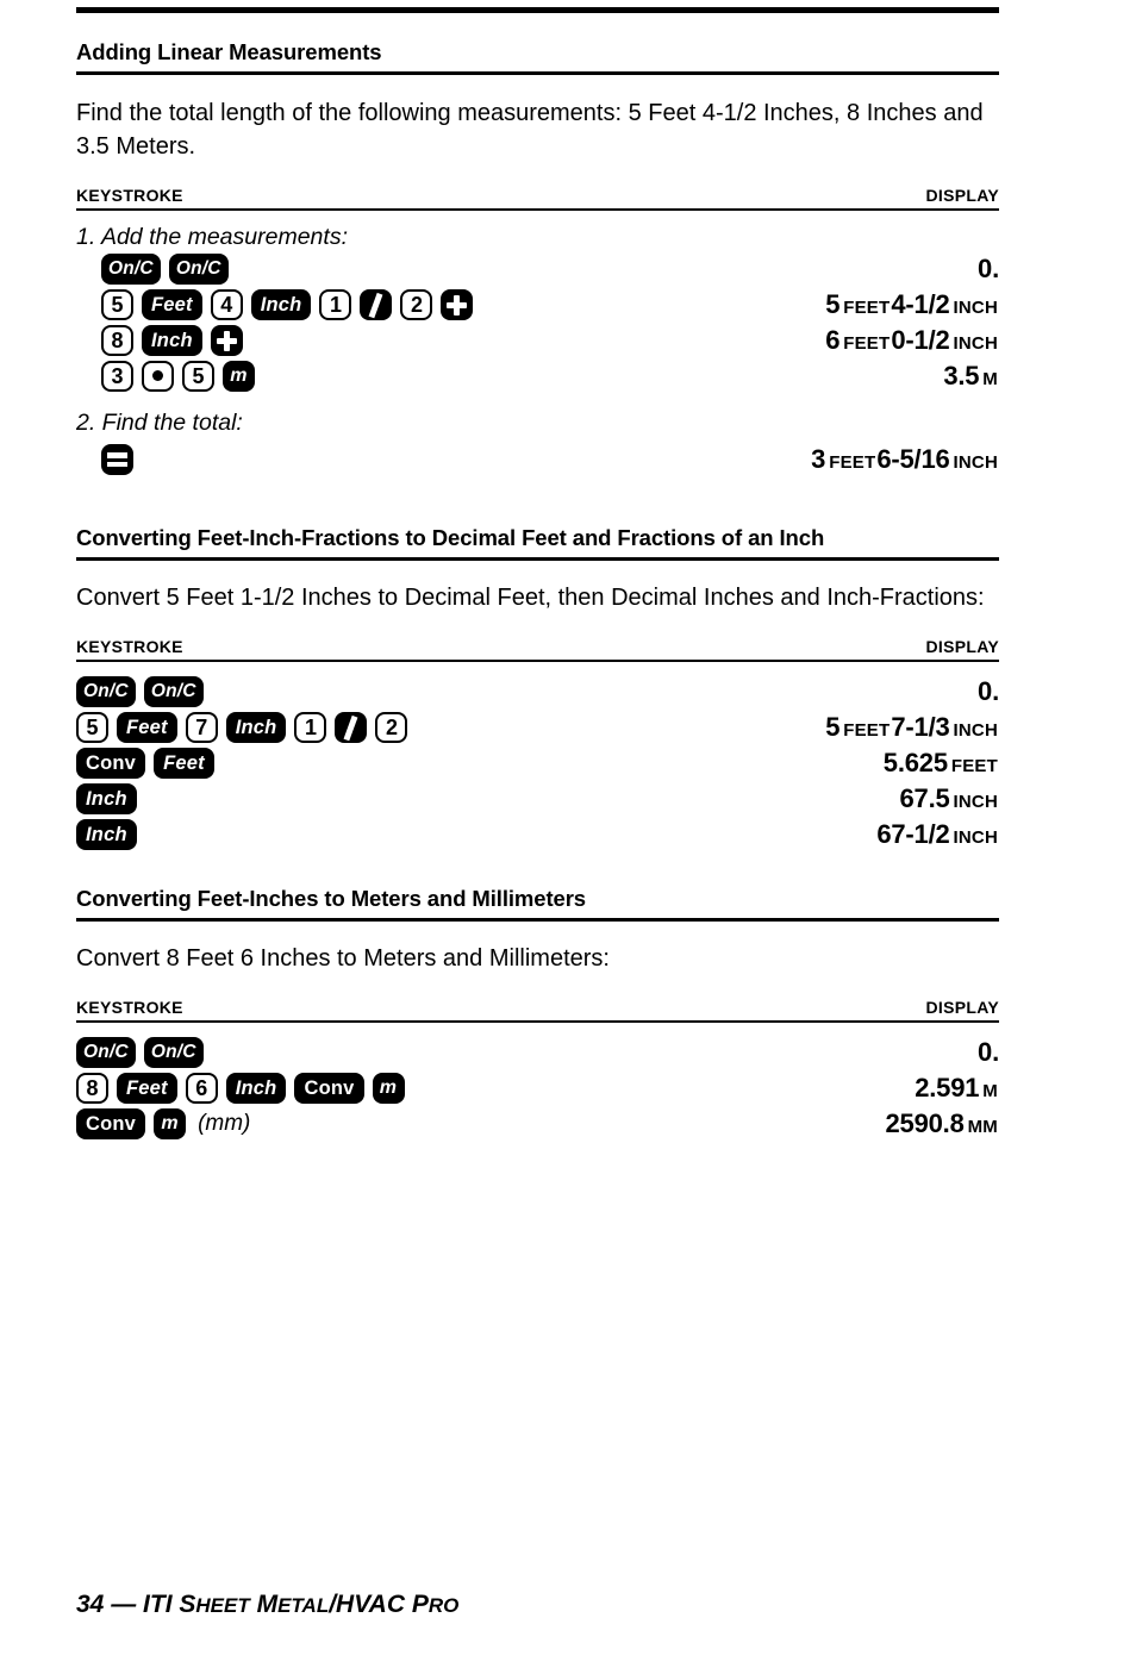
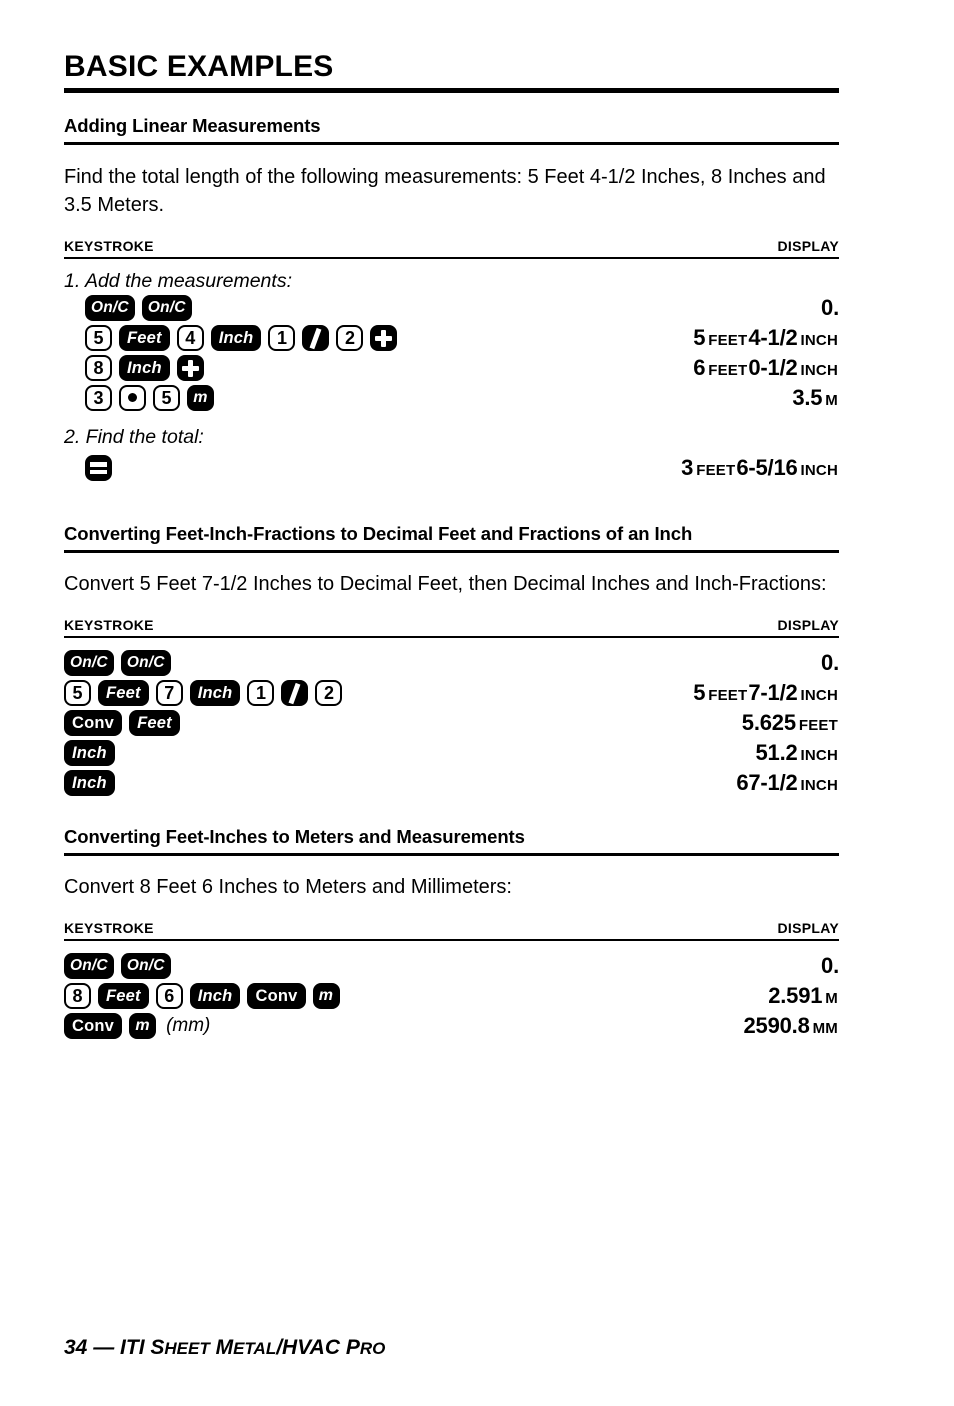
+ BASIC EXAMPLES
  Adding Linear Measurements
  Find the total length of the following measurements: 5 Feet 4-1/2 Inches, 8 Inches and 3.5 Meters.
  KEYSTROKE
  DISPLAY
  1. Add the measurements:
  On/C
  On/C
  0.
  5
  Feet
  4
  Inch
  1
  2
  5 FEET4-1/2 INCH
  8
  Inch
  6 FEET0-1/2 INCH
  3
  5
  m
  3.5 M
  2. Find the total:
  3 FEET6-5/16 INCH
  Converting Feet-Inch-Fractions to Decimal Feet and Fractions of an Inch
- Convert 5 Feet 1-1/2 Inches to Decimal Feet, then Decimal Inches and Inch-Fractions:
+ Convert 5 Feet 7-1/2 Inches to Decimal Feet, then Decimal Inches and Inch-Fractions:
  KEYSTROKE
  DISPLAY
  On/C
  On/C
  0.
  5
  Feet
  7
  Inch
  1
  2
- 5 FEET7-1/3 INCH
+ 5 FEET7-1/2 INCH
  Conv
  Feet
  5.625 FEET
  Inch
- 67.5 INCH
+ 51.2 INCH
  Inch
  67-1/2 INCH
- Converting Feet-Inches to Meters and Millimeters
+ Converting Feet-Inches to Meters and Measurements
  Convert 8 Feet 6 Inches to Meters and Millimeters:
  KEYSTROKE
  DISPLAY
  On/C
  On/C
  0.
  8
  Feet
  6
  Inch
  Conv
  m
  2.591 M
  Conv
  m
  (mm)
  2590.8 MM
  34 — ITI SHEET METAL/HVAC PRO
